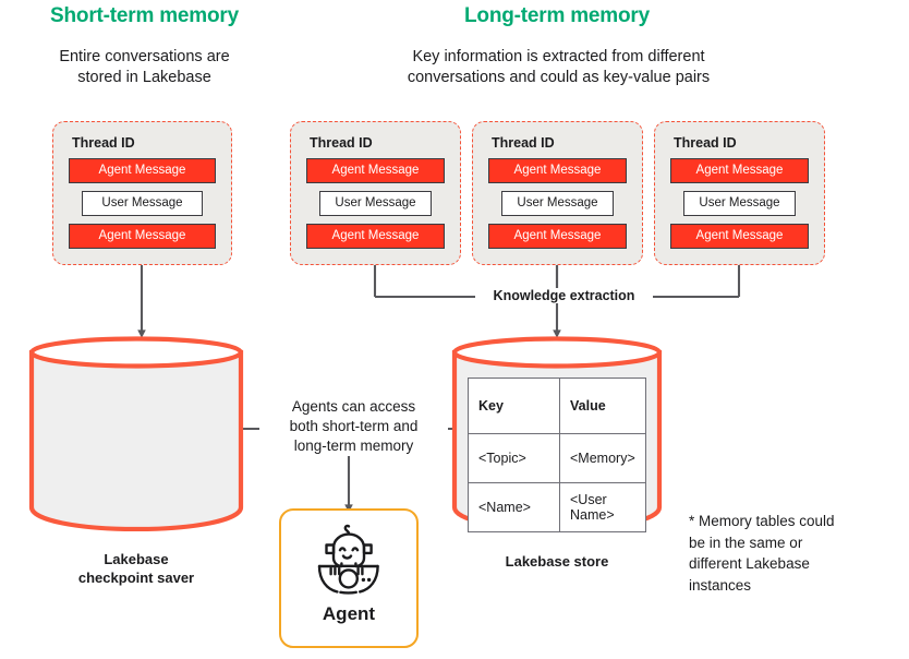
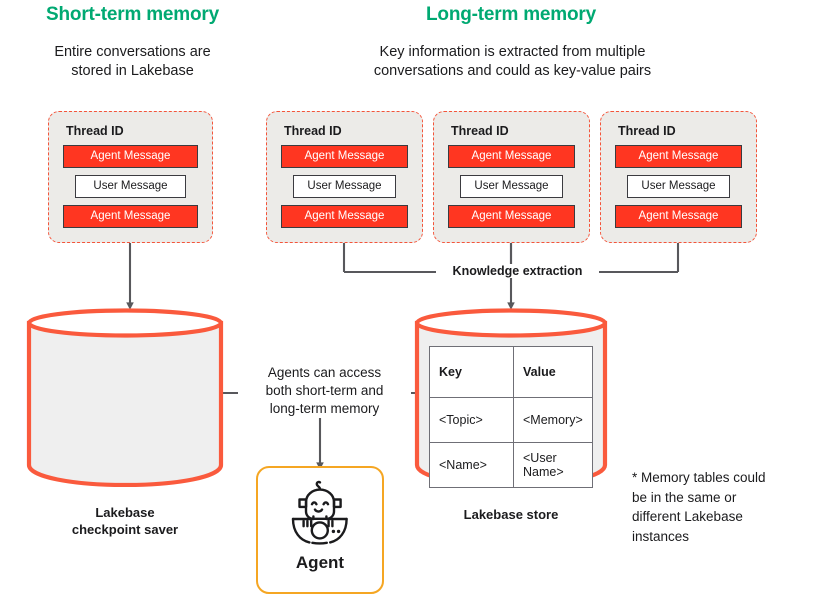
  Short-term memory
  Entire conversations are
  stored in Lakebase
  Long-term memory
- Key information is extracted from different
+ Key information is extracted from multiple
  conversations and could as key-value pairs
  Thread ID
  Agent Message
  User Message
  Agent Message
  Thread ID
  Agent Message
  User Message
  Agent Message
  Thread ID
  Agent Message
  User Message
  Agent Message
  Thread ID
  Agent Message
  User Message
  Agent Message
  Knowledge extraction
  Agents can access
  both short-term and
  long-term memory
  Lakebase
  checkpoint saver
  Key	Value
  <Topic>	<Memory>
  <Name>	<User Name>
  Lakebase store
  Agent
  * Memory tables could
  be in the same or
  different Lakebase
  instances
